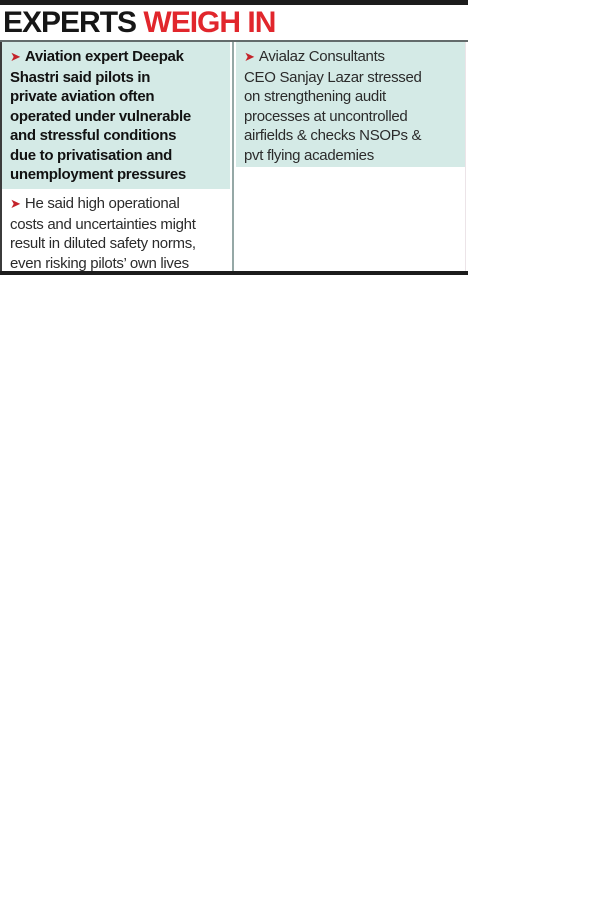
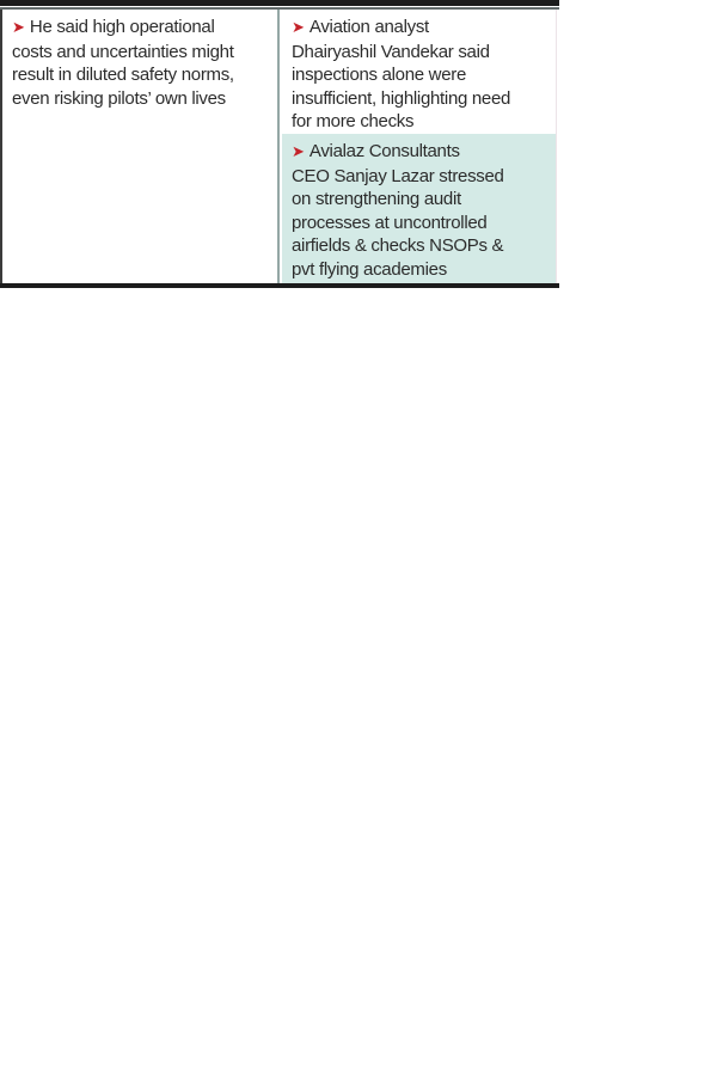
- EXPERTS WEIGH IN
- ➤ Aviation expert Deepak
- Shastri said pilots in
- private aviation often
- operated under vulnerable
- and stressful conditions
- due to privatisation and
- unemployment pressures
  ➤ He said high operational
  costs and uncertainties might
  result in diluted safety norms,
  even risking pilots’ own lives
+ ➤ Aviation analyst
+ Dhairyashil Vandekar said
+ inspections alone were
+ insufficient, highlighting need
+ for more checks
  ➤ Avialaz Consultants
  CEO Sanjay Lazar stressed
  on strengthening audit
  processes at uncontrolled
  airfields & checks NSOPs &
  pvt flying academies
